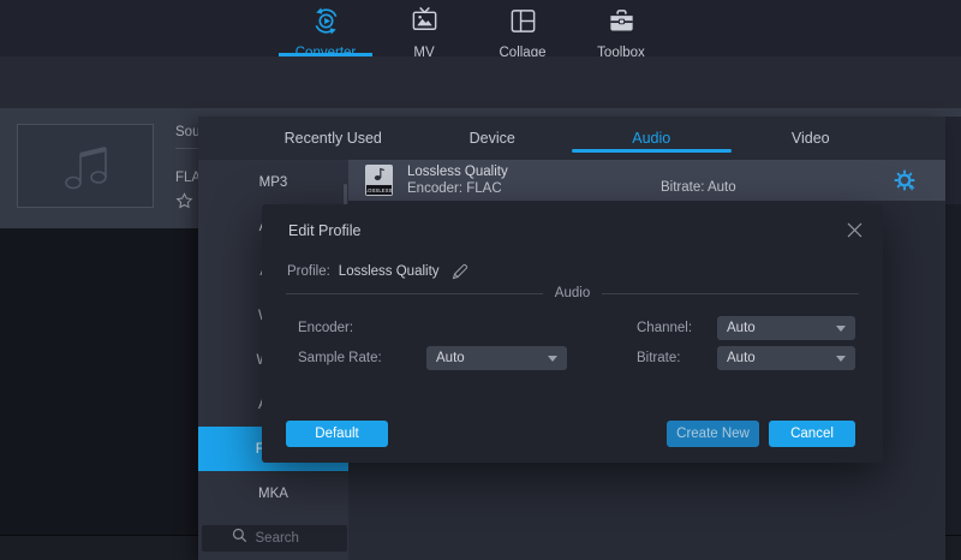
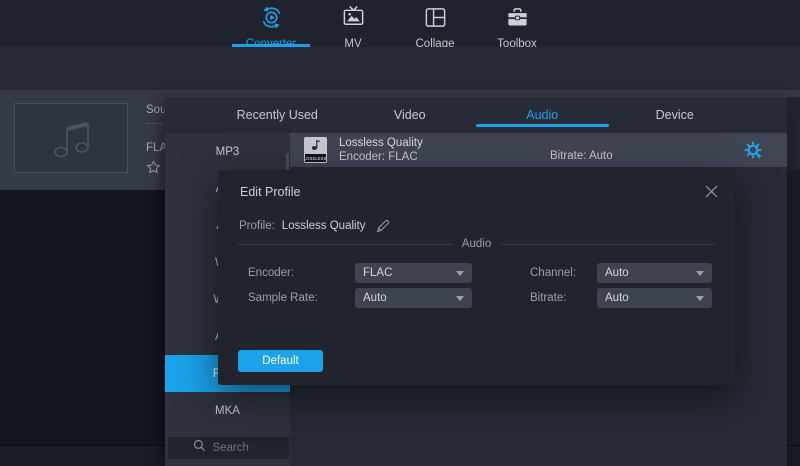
  MV
  Collage
  Toolbox
  Sou
  FLA
  Recently Used
- Device
+ Video
  Audio
- Video
+ Device
  Lossless Quality
  Encoder: FLAC
  Bitrate: Auto
  MP3
  MKA
  Search
  Edit Profile
  Profile:
  Lossless Quality
  Audio
  Encoder:
+ FLAC
  Channel:
  Auto
  Sample Rate:
  Auto
  Bitrate:
  Auto
  Default
- Create New
- Cancel
